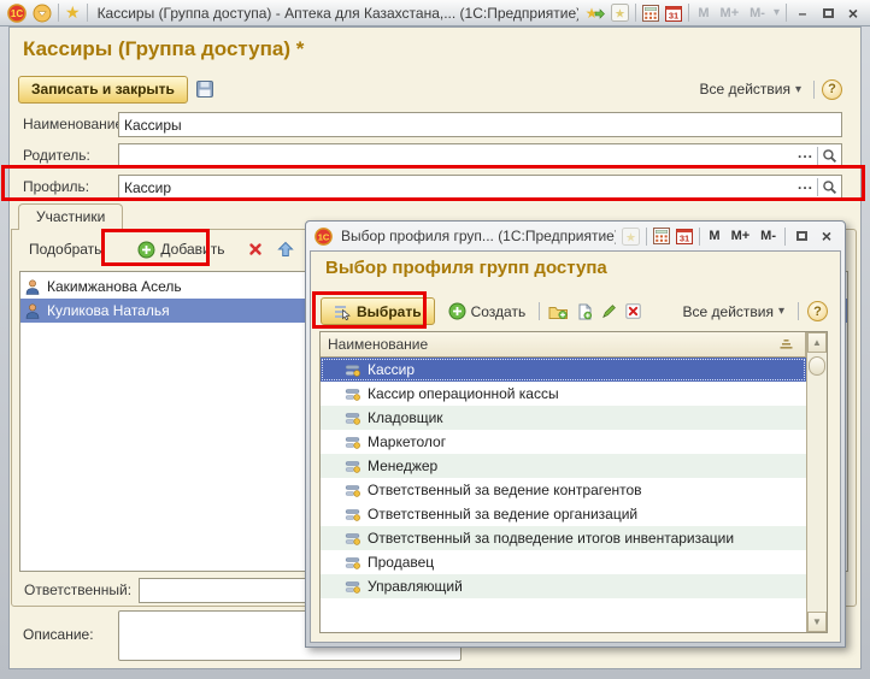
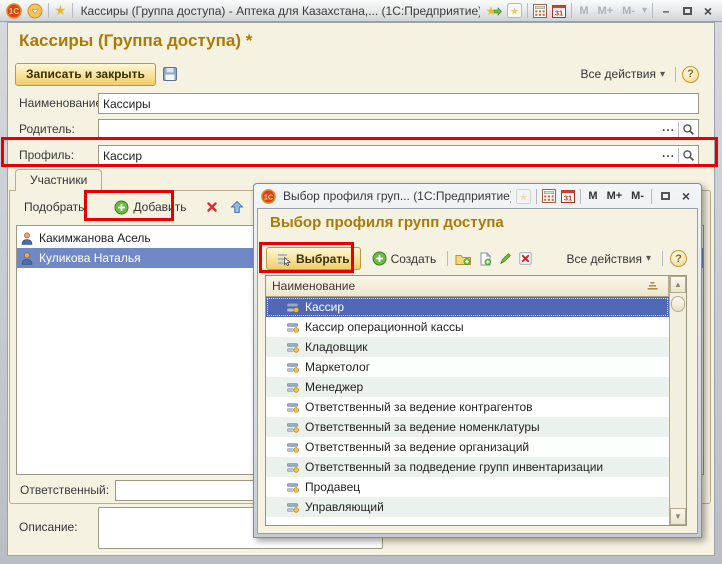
  1С
  ★
  Кассиры (Группа доступа) - Аптека для Казахстана,... (1С:Предприятие)
  ★
  ★
  31
  M
  M+
  M-
  ▾
  –
  ×
  Кассиры (Группа доступа) *
  Записать и закрыть
  Все действия
  ▾
  ?
  Наименовани
  Кассиры
  Родитель:
  ...
  Профиль:
  Кассир
  ...
  Участники
  Подобрать
  Добавить
  Какимжанова Асель
  Куликова Наталья
  Ответственный:
  Описание:
  1С
  Выбор профиля груп... (1С:Предприятие
  ★
  31
  M
  M+
  M-
  ×
  Выбор профиля групп доступа
  Выбрать
  Создать
  Все действия
  ▾
  ?
  Наименование
  Кассир
  Кассир операционной кассы
  Кладовщик
  Маркетолог
  Менеджер
  Ответственный за ведение контрагентов
+ Ответственный за ведение номенклатуры
  Ответственный за ведение организаций
- Ответственный за подведение итогов инвентаризации
+ Ответственный за подведение групп инвентаризации
  Продавец
  Управляющий
  ▲
  ▼
